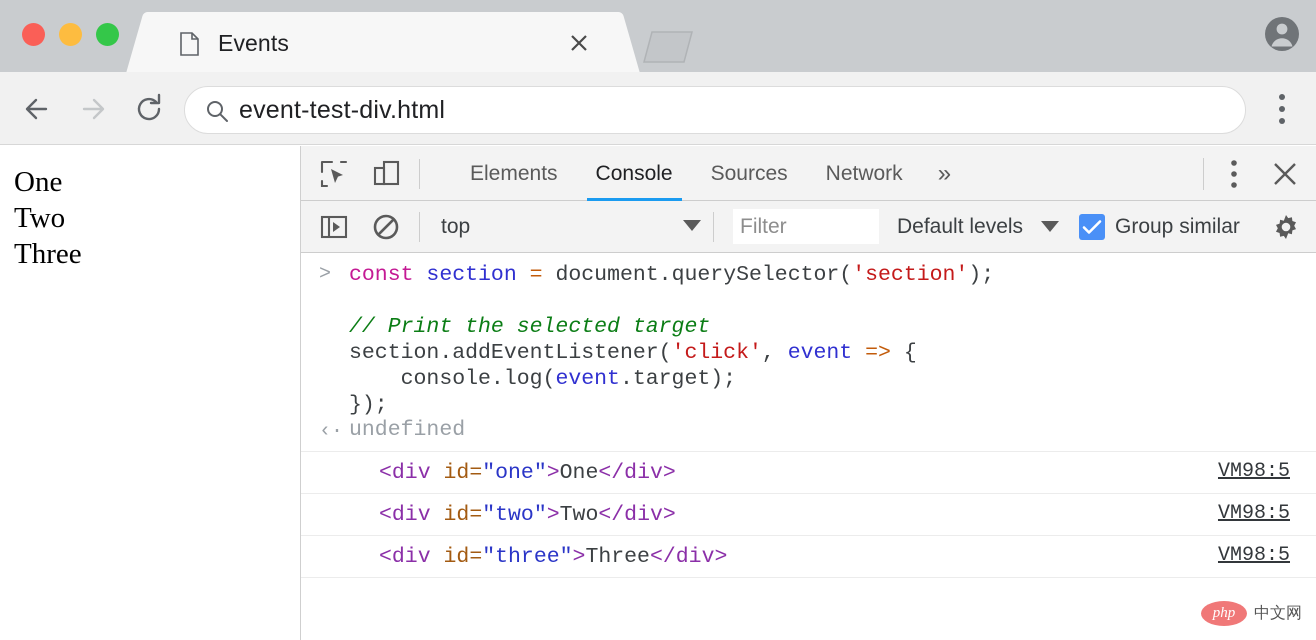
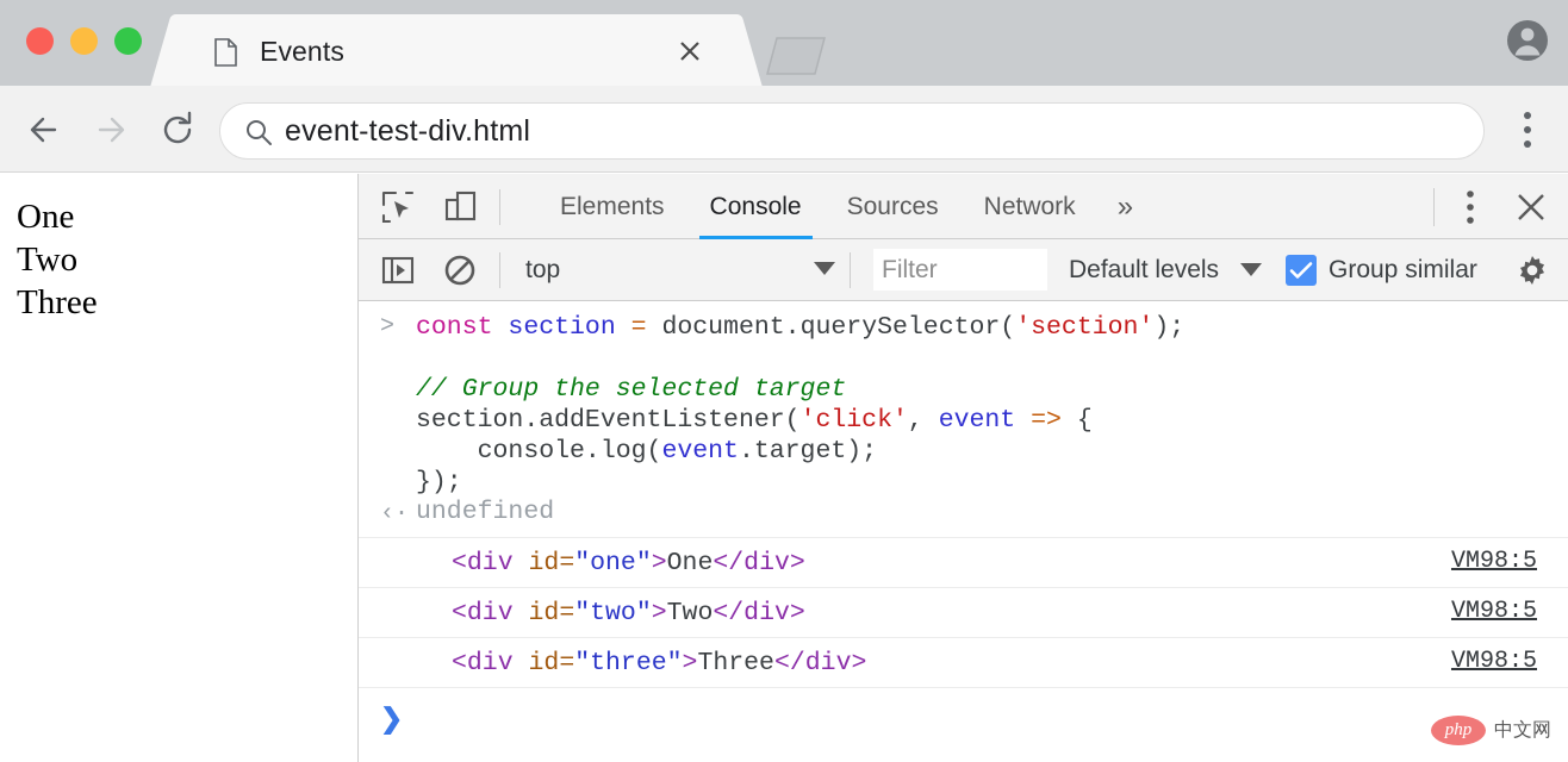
  Events
  event-test-div.html
  One
  Two
  Three
  Elements
  Console
  Sources
  Network
  »
  top
  Filter
  Default levels
  Group similar
  >
  const section = document.querySelector('section');
- // Print the selected target
+ // Group the selected target
  section.addEventListener('click', event => {
  console.log(event.target);
  });
  ‹·
  undefined
  <div id="one">One</div>
  VM98:5
  <div id="two">Two</div>
  VM98:5
  <div id="three">Three</div>
  VM98:5
+ ❯
  php
  中文网
